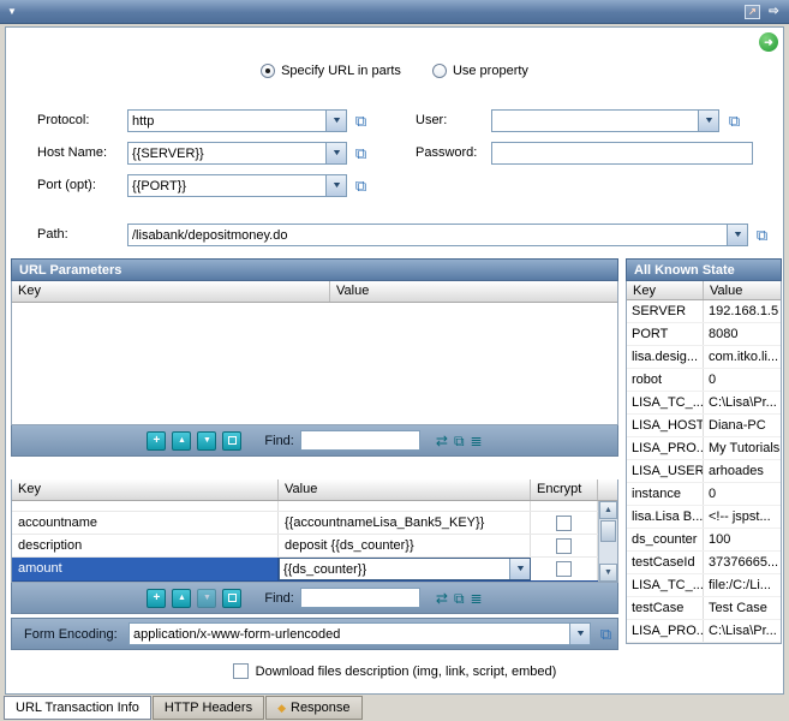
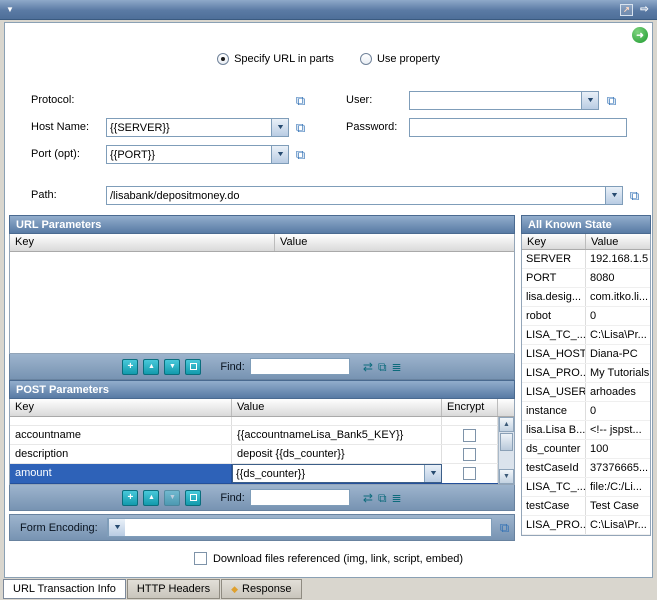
  ▼
  ↗
  ⇨
  ➜
  Specify URL in parts
  Use property
  Protocol:
- http
  ⧉
  User:
  ⧉
  Host Name:
  {{SERVER}}
  ⧉
  Password:
  Port (opt):
  {{PORT}}
  ⧉
  Path:
  /lisabank/depositmoney.do
  ⧉
  URL Parameters
  Key
  Value
  +
  Find:
  ⇄
  ⧉
  ≣
+ POST Parameters
  Key
  Value
  Encrypt
  accountname
  {{accountnameLisa_Bank5_KEY}}
  description
  deposit {{ds_counter}}
  amount
  {{ds_counter}}
  +
  Find:
  ⇄
  ⧉
  ≣
  Form Encoding:
- application/x-www-form-urlencoded
  ⧉
  All Known State
  Key
  Value
  SERVER
  192.168.1.5
  PORT
  8080
  lisa.desig...
  com.itko.li...
  robot
  0
  LISA_TC_...
  C:\Lisa\Pr...
  LISA_HOST
  Diana-PC
  LISA_PRO..
  My Tutorials
  LISA_USER
  arhoades
  instance
  0
  lisa.Lisa B...
  <!-- jspst...
  ds_counter
  100
  testCaseId
  37376665...
  LISA_TC_...
  file:/C:/Li...
  testCase
  Test Case
  LISA_PRO..
  C:\Lisa\Pr...
- Download files description (img, link, script, embed)
+ Download files referenced (img, link, script, embed)
  URL Transaction Info
  HTTP Headers
  ◆
  Response
